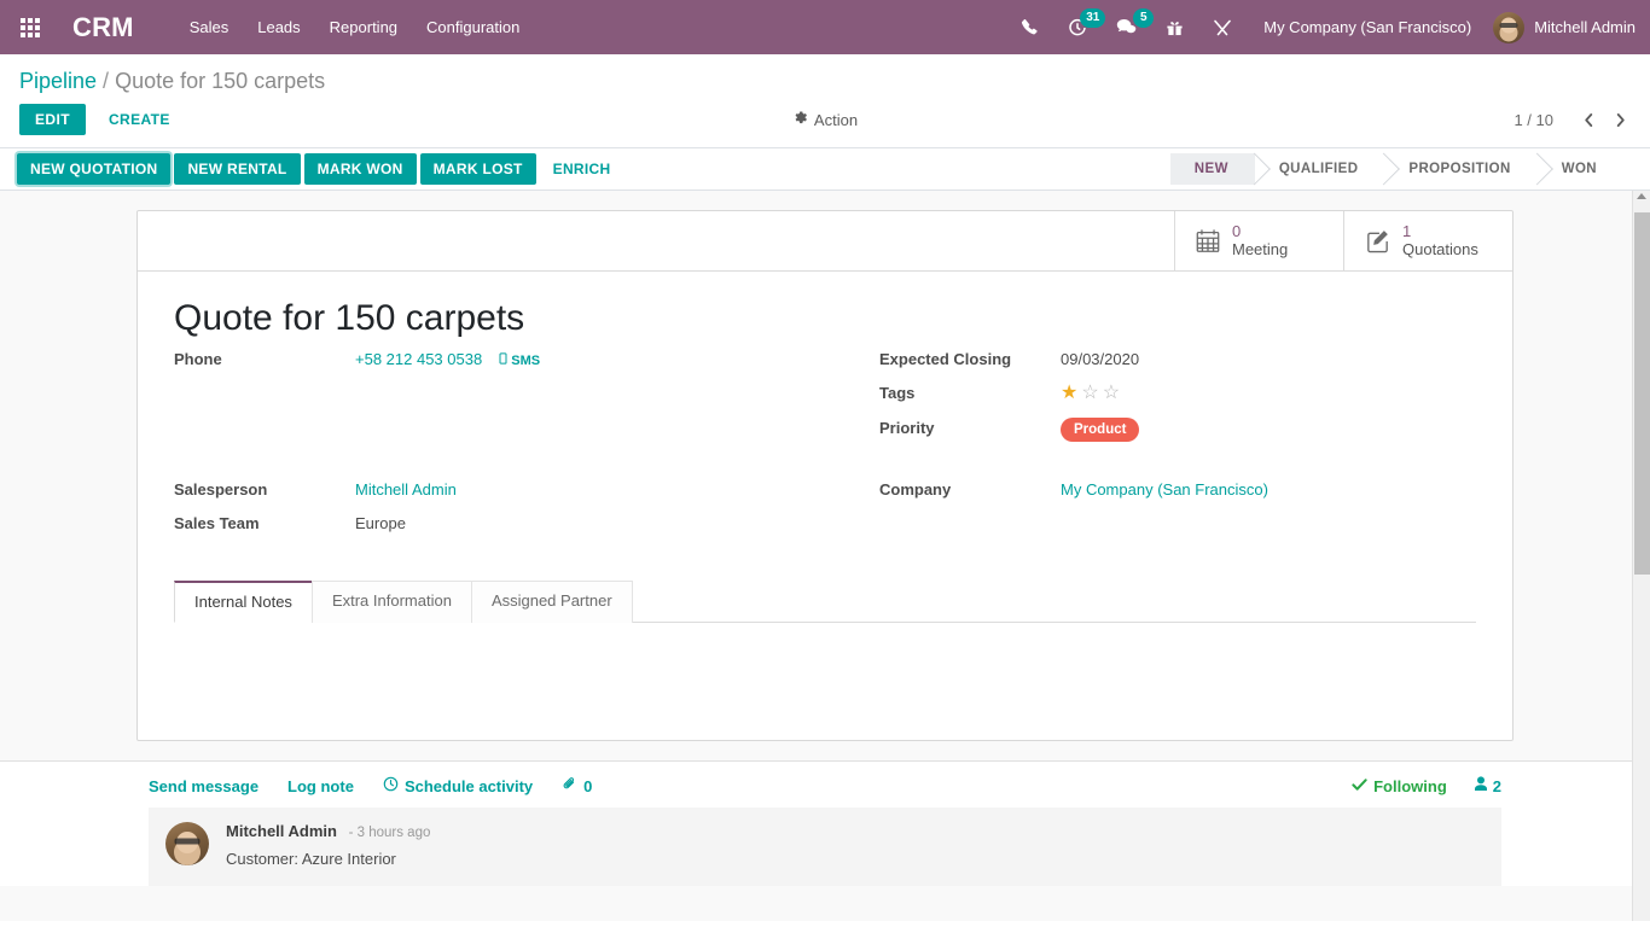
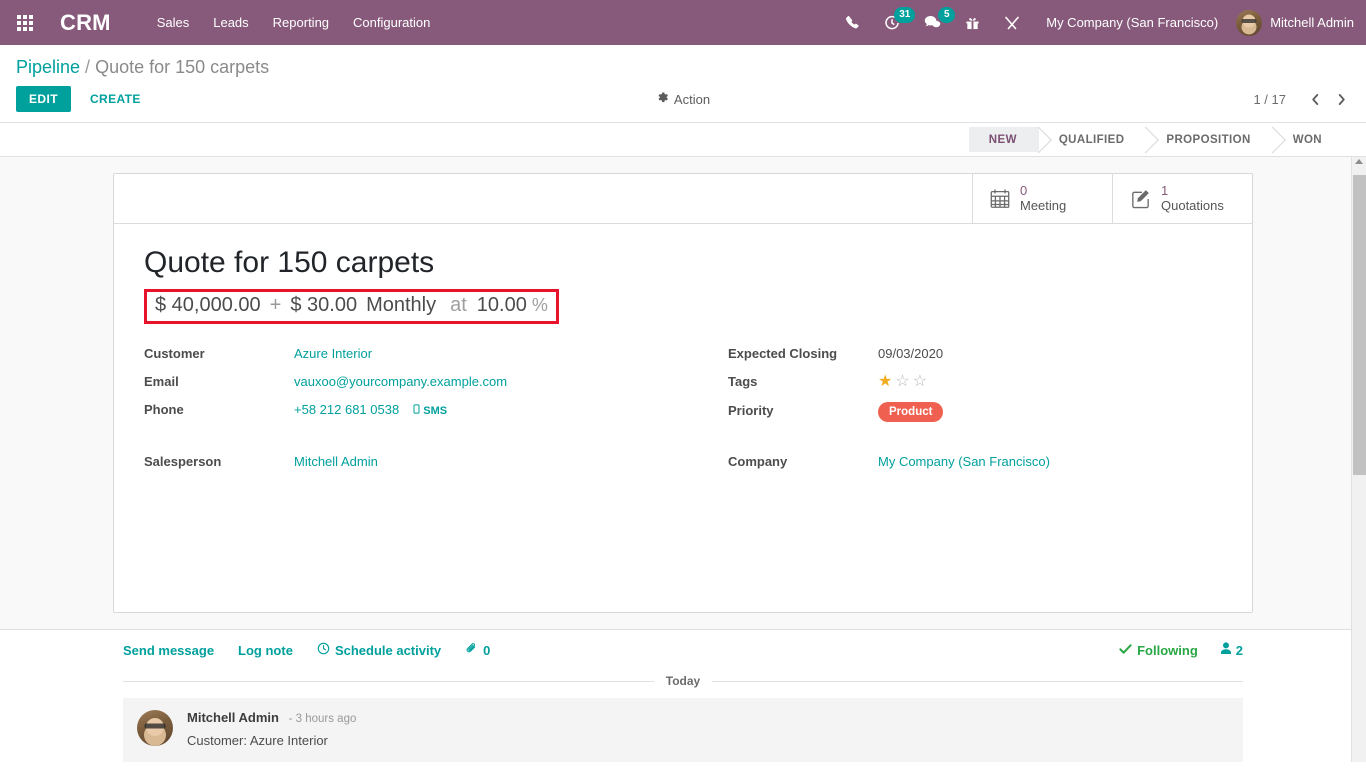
  CRM
  Sales
  Leads
  Reporting
  Configuration
  31
  5
  My Company (San Francisco)
  Mitchell Admin
  Pipeline
  /
  Quote for 150 carpets
  EDIT
  CREATE
  Action
- 1 / 10
+ 1 / 17
- NEW QUOTATION
- NEW RENTAL
- MARK WON
- MARK LOST
- ENRICH
  NEW
  QUALIFIED
  PROPOSITION
  WON
  0
  Meeting
  1
  Quotations
  Quote for 150 carpets
+ $ 40,000.00
+ +
+ $ 30.00
+ Monthly
+ at
+ 10.00
+ %
+ Customer
+ Azure Interior
+ Email
+ vauxoo@yourcompany.example.com
  Phone
- +58 212 453 0538
+ +58 212 681 0538
  SMS
  Expected Closing
  09/03/2020
  Tags
  ★
  ☆
  ☆
  Priority
  Product
  Salesperson
  Mitchell Admin
- Sales Team
- Europe
  Company
  My Company (San Francisco)
- Internal Notes
- Extra Information
- Assigned Partner
  Send message
  Log note
  Schedule activity
  0
  Following
  2
+ Today
  Mitchell Admin - 3 hours ago
  Customer: Azure Interior
